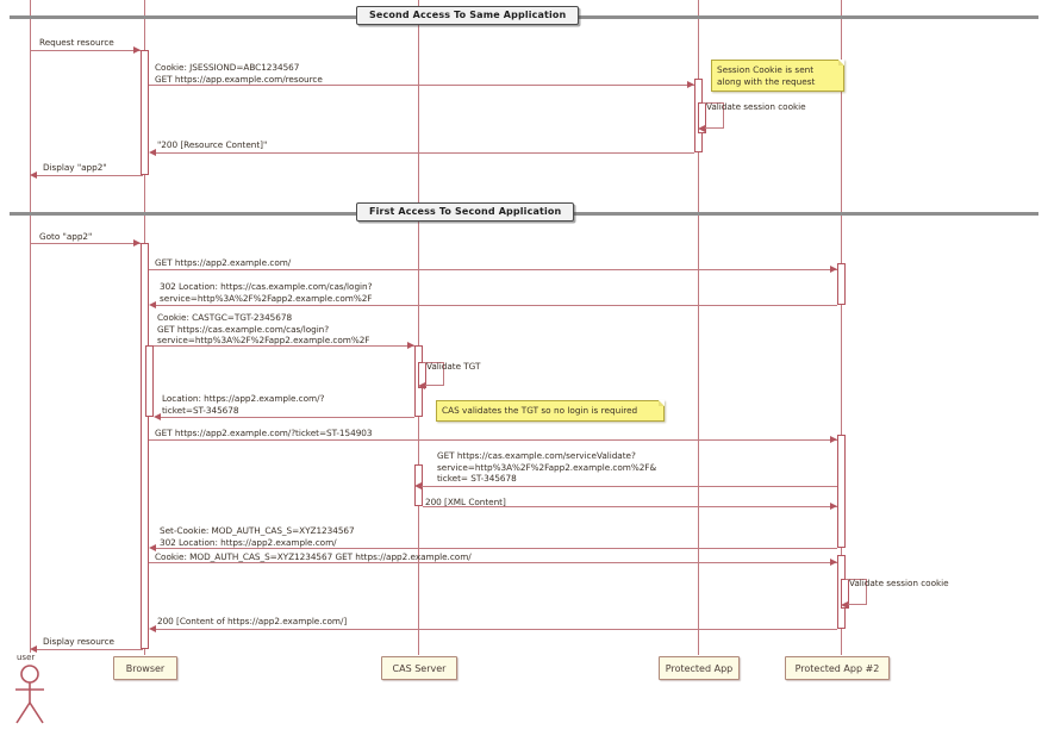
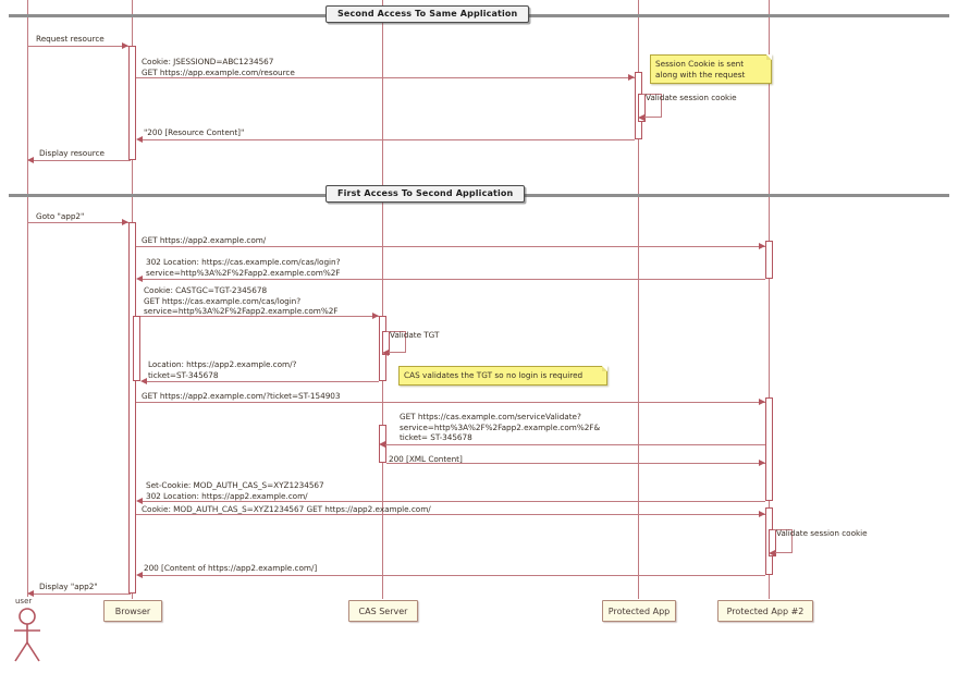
  Second Access To Same Application
  Request resource
  Cookie: JSESSIOND=ABC1234567
  GET https://app.example.com/resource
  Validate session cookie
  "200 [Resource Content]"
- Display "app2"
+ Display resource
  Session Cookie is sent
  along with the request
  First Access To Second Application
  Goto "app2"
  GET https://app2.example.com/
  302 Location: https://cas.example.com/cas/login?
  service=http%3A%2F%2Fapp2.example.com%2F
  Cookie: CASTGC=TGT-2345678
  GET https://cas.example.com/cas/login?
  service=http%3A%2F%2Fapp2.example.com%2F
  Validate TGT
  Location: https://app2.example.com/?
  ticket=ST-345678
  CAS validates the TGT so no login is required
  GET https://app2.example.com/?ticket=ST-154903
  GET https://cas.example.com/serviceValidate?
  service=http%3A%2F%2Fapp2.example.com%2F&
  ticket= ST-345678
  200 [XML Content]
  Set-Cookie: MOD_AUTH_CAS_S=XYZ1234567
  302 Location: https://app2.example.com/
  Cookie: MOD_AUTH_CAS_S=XYZ1234567 GET https://app2.example.com/
  Validate session cookie
  200 [Content of https://app2.example.com/]
- Display resource
+ Display "app2"
  user
  Browser
  CAS Server
  Protected App
  Protected App #2
